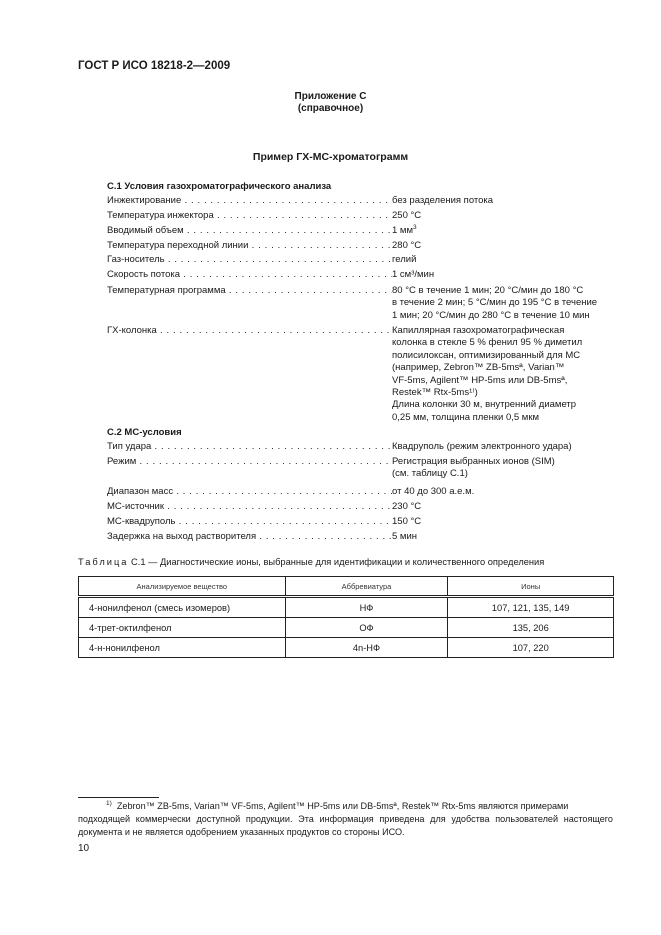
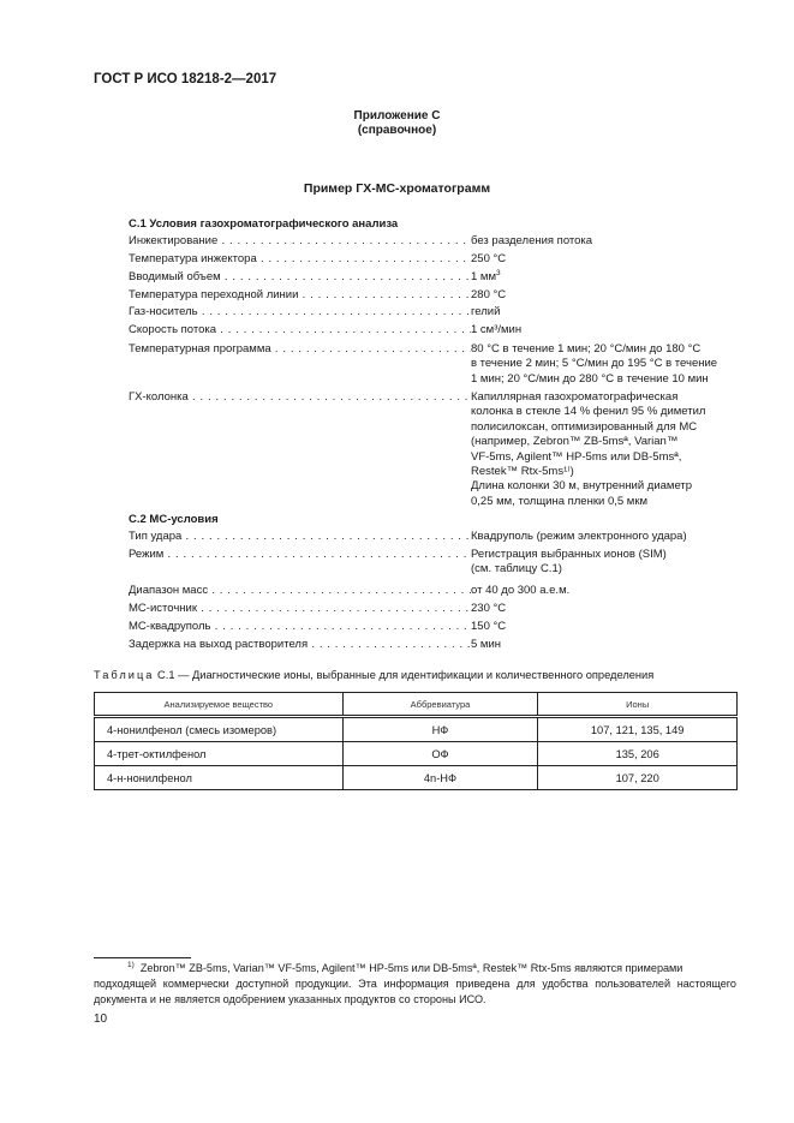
- ГОСТ Р ИСО 18218-2—2009
+ ГОСТ Р ИСО 18218-2—2017
  Приложение С
  (справочное)
  Пример ГХ-МС-хроматограмм
  С.1 Условия газохроматографического анализа
  Инжектирование
  без разделения потока
  Температура инжектора
  250 °С
  Вводимый объем
  1 мм
  Температура переходной линии
  280 °С
  Газ-носитель
  гелий
  Скорость потока
  1 см³/мин
  Температурная программа
  80 °С в течение 1 мин; 20 °С/мин до 180 °С
  в течение 2 мин; 5 °С/мин до 195 °С в течение
  1 мин; 20 °С/мин до 280 °С в течение 10 мин
  ГХ-колонка
  Капиллярная газохроматографическая
- колонка в стекле 5 % фенил 95 % диметил
+ колонка в стекле 14 % фенил 95 % диметил
  полисилоксан, оптимизированный для МС
  (например, Zebron™ ZB-5msª, Varian™
  VF-5ms, Agilent™ HP-5ms или DB-5msª,
  Restek™ Rtx-5ms¹⁾)
  Длина колонки 30 м, внутренний диаметр
  0,25 мм, толщина пленки 0,5 мкм
  С.2 МС-условия
  Тип удара
  Квадруполь (режим электронного удара)
  Режим
  Регистрация выбранных ионов (SIM)
  (см. таблицу С.1)
  Диапазон масс
  от 40 до 300 а.е.м.
  МС-источник
  230 °С
  МС-квадруполь
  150 °С
  Задержка на выход растворителя
  5 мин
  Таблица С.1 — Диагностические ионы, выбранные для идентификации и количественного определения
  Анализируемое вещество	Аббревиатура	Ионы
  4-нонилфенол (смесь изомеров)	НФ	107, 121, 135, 149
  4-трет-октилфенол	ОФ	135, 206
  4-н-нонилфенол	4n-НФ	107, 220
  Zebron™ ZB-5ms, Varian™ VF-5ms, Agilent™ HP-5ms или DB-5msª, Restek™ Rtx-5ms являются примерами
  подходящей коммерчески доступной продукции. Эта информация приведена для удобства пользователей настоящего документа и не является одобрением указанных продуктов со стороны ИСО.
  10
